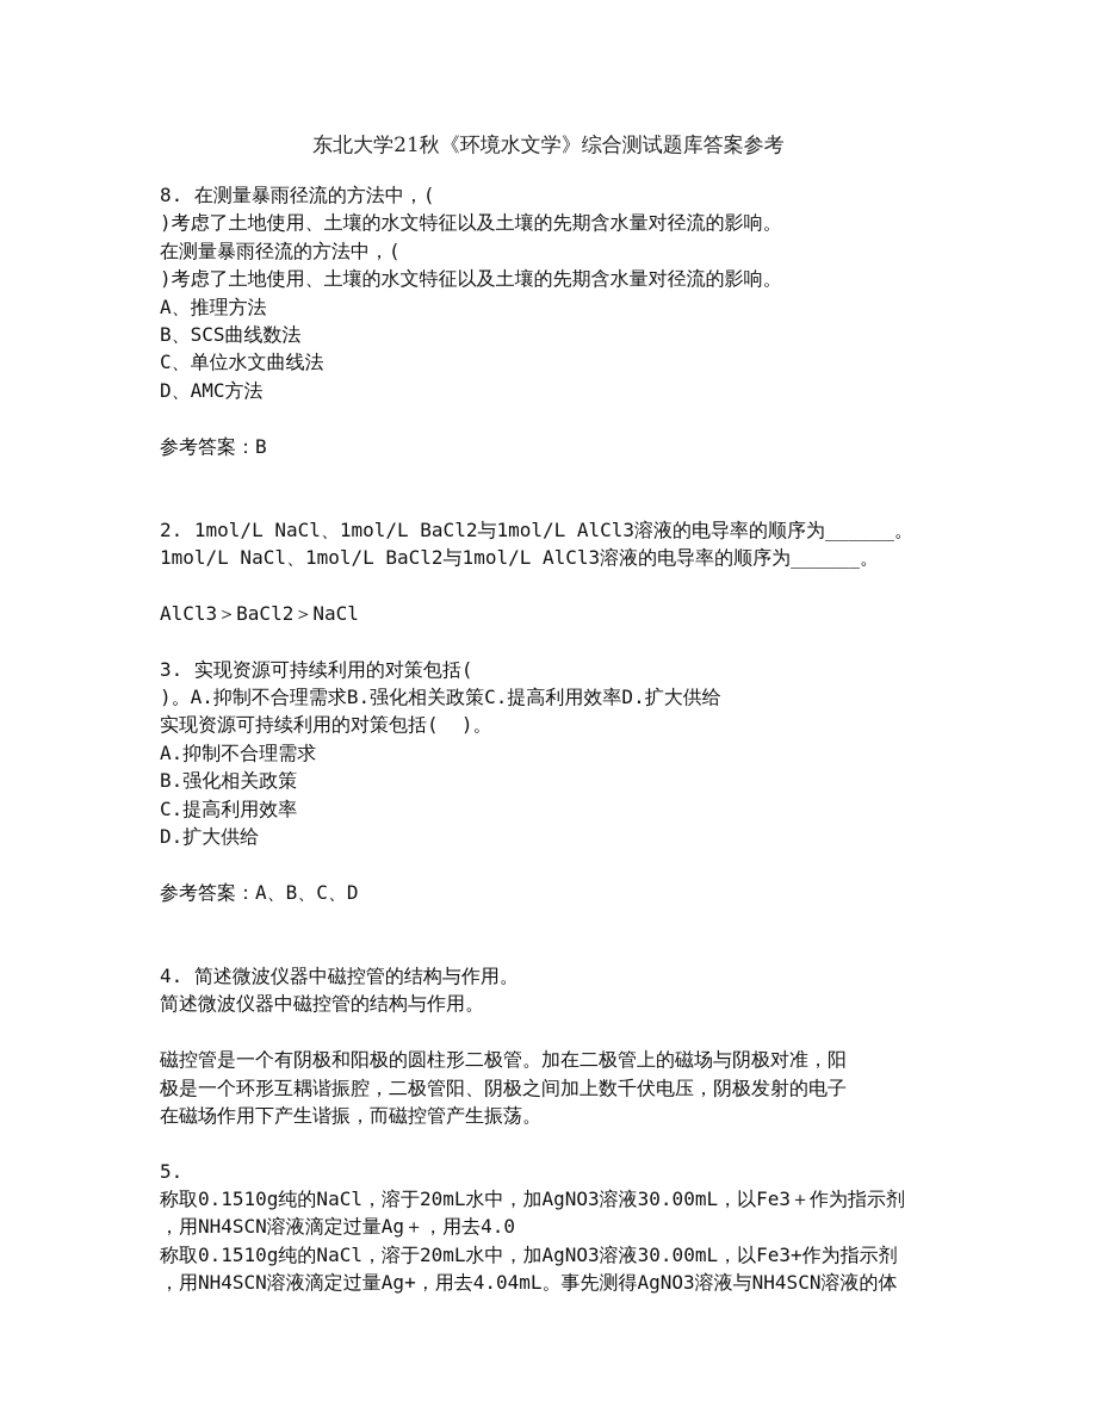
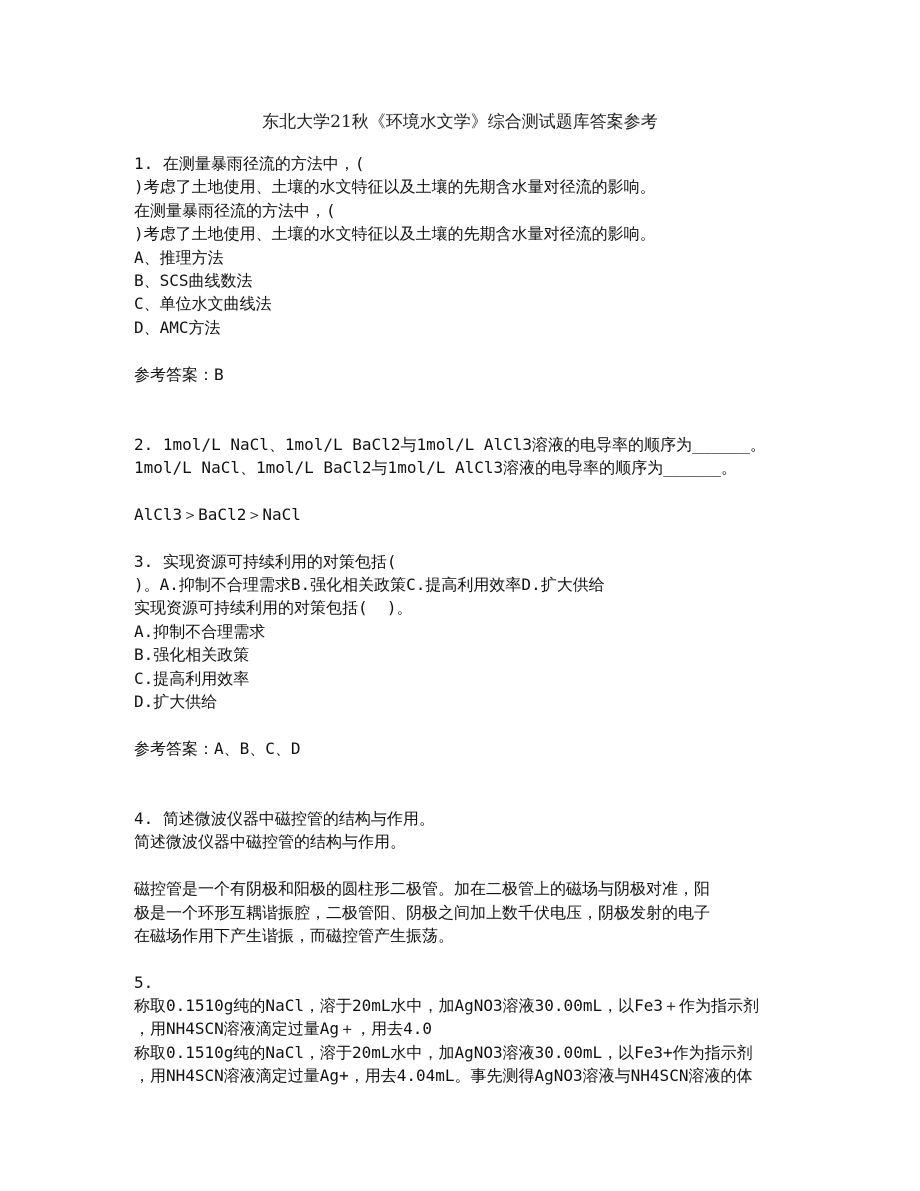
  东北大学21秋《环境水文学》综合测试题库答案参考
- 8. 在测量暴雨径流的方法中，(
+ 1. 在测量暴雨径流的方法中，(
  )考虑了土地使用、土壤的水文特征以及土壤的先期含水量对径流的影响。
  在测量暴雨径流的方法中，(
  )考虑了土地使用、土壤的水文特征以及土壤的先期含水量对径流的影响。
  A、推理方法
  B、SCS曲线数法
  C、单位水文曲线法
  D、AMC方法
  参考答案：B
  2. 1mol/L NaCl、1mol/L BaCl2与1mol/L AlCl3溶液的电导率的顺序为______。
  1mol/L NaCl、1mol/L BaCl2与1mol/L AlCl3溶液的电导率的顺序为______。
  AlCl3＞BaCl2＞NaCl
  3. 实现资源可持续利用的对策包括(
  )。A.抑制不合理需求B.强化相关政策C.提高利用效率D.扩大供给
  实现资源可持续利用的对策包括( )。
  A.抑制不合理需求
  B.强化相关政策
  C.提高利用效率
  D.扩大供给
  参考答案：A、B、C、D
  4. 简述微波仪器中磁控管的结构与作用。
  简述微波仪器中磁控管的结构与作用。
  磁控管是一个有阴极和阳极的圆柱形二极管。加在二极管上的磁场与阴极对准，阳
  极是一个环形互耦谐振腔，二极管阳、阴极之间加上数千伏电压，阴极发射的电子
  在磁场作用下产生谐振，而磁控管产生振荡。
  5.
  称取0.1510g纯的NaCl，溶于20mL水中，加AgNO3溶液30.00mL，以Fe3＋作为指示剂
  ，用NH4SCN溶液滴定过量Ag＋，用去4.0
  称取0.1510g纯的NaCl，溶于20mL水中，加AgNO3溶液30.00mL，以Fe3+作为指示剂
  ，用NH4SCN溶液滴定过量Ag+，用去4.04mL。事先测得AgNO3溶液与NH4SCN溶液的体
